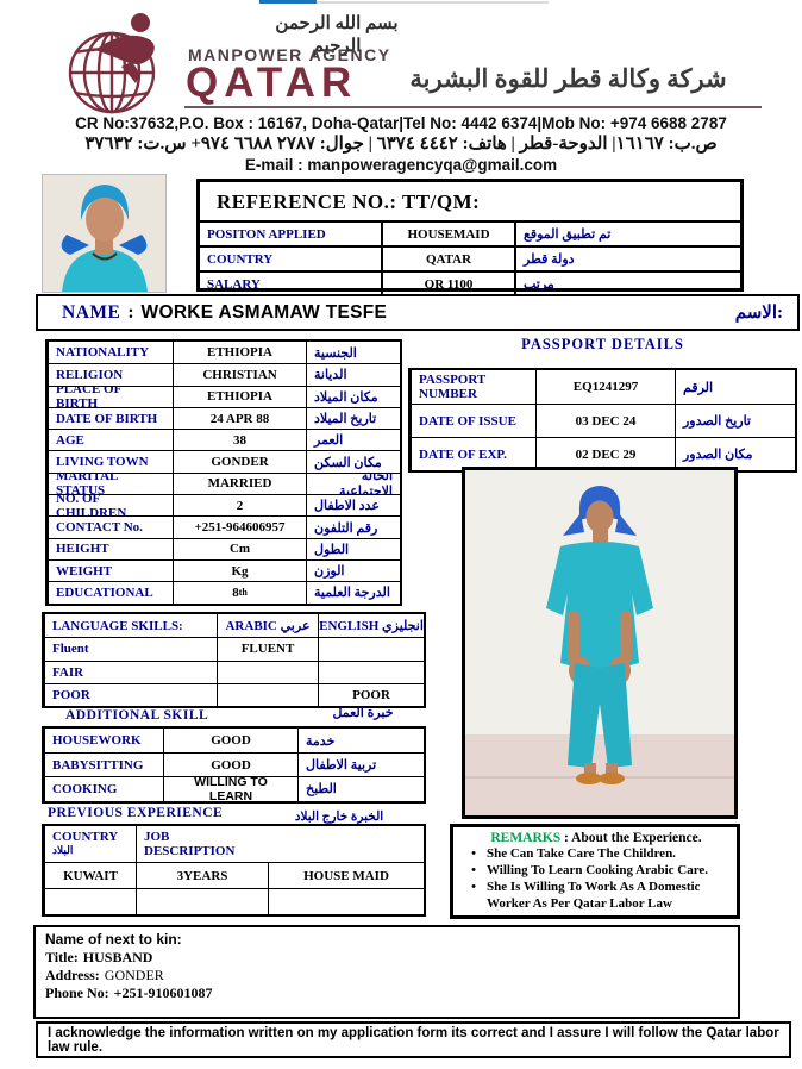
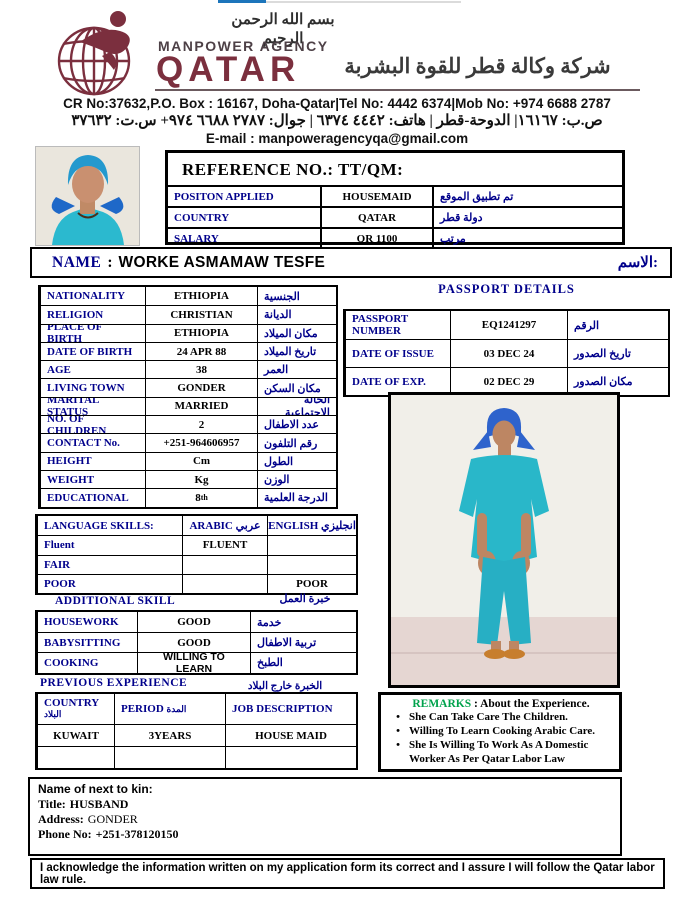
  بسم الله الرحمن الرحيم
  MANPOWER AGENCY
  QATAR
  شركة وكالة قطر للقوة البشربة
  CR No:37632,P.O. Box : 16167, Doha-Qatar|Tel No: 4442 6374|Mob No: +974 6688 2787
  ص.ب: ١٦١٦٧| الدوحة-قطر | هاتف: ٤٤٤٢ ٦٣٧٤ | جوال: ٢٧٨٧ ٦٦٨٨ ٩٧٤+ س.ت: ٣٧٦٣٢
  E-mail : manpoweragencyqa@gmail.com
  REFERENCE NO.: TT/QM:
  POSITON APPLIED
  HOUSEMAID
  تم تطبيق الموقع
  COUNTRY
  QATAR
  دولة قطر
  SALARY
  QR 1100
  مرتب
  NAME
  :
  WORKE ASMAMAW TESFE
  الاسم:
  NATIONALITY
  ETHIOPIA
  الجنسية
  RELIGION
  CHRISTIAN
  الديانة
  PLACE OF BIRTH
  ETHIOPIA
  مكان الميلاد
  DATE OF BIRTH
  24 APR 88
  تاريخ الميلاد
  AGE
  38
  العمر
  LIVING TOWN
  GONDER
  مكان السكن
  MARITAL STATUS
  MARRIED
  الحالة الاجتماعية
  NO. OF CHILDREN
  2
  عدد الاطفال
  CONTACT No.
  +251-964606957
  رقم التلفون
  HEIGHT
  Cm
  الطول
  WEIGHT
  Kg
  الوزن
  EDUCATIONAL
  8
  th
  الدرجة العلمية
  PASSPORT DETAILS
  PASSPORT NUMBER
  EQ1241297
  الرقم
  DATE OF ISSUE
  03 DEC 24
  تاريخ الصدور
  DATE OF EXP.
  02 DEC 29
  مكان الصدور
  LANGUAGE SKILLS:
  ARABIC
  عربي
  ENGLISH
  انجليزي
  Fluent
  FLUENT
  FAIR
  POOR
  POOR
  ADDITIONAL SKILL
  خبرة العمل
  HOUSEWORK
  GOOD
  خدمة
  BABYSITTING
  GOOD
  تربية الاطفال
  COOKING
  WILLING TO LEARN
  الطبخ
  PREVIOUS EXPERIENCE
  الخبرة خارج البلاد
  COUNTRY
  البلاد
+ PERIOD
+ المدة
  JOB DESCRIPTION
  KUWAIT
  3YEARS
  HOUSE MAID
  REMARKS : About the Experience.
  •
  She Can Take Care The Children.
  •
  Willing To Learn Cooking Arabic Care.
  •
  She Is Willing To Work As A Domestic Worker As Per Qatar Labor Law
  Name of next to kin:
  Title: HUSBAND
  Address: GONDER
- Phone No: +251-910601087
+ Phone No: +251-378120150
  I acknowledge the information written on my application form its correct and I assure I will follow the Qatar labor law rule.
